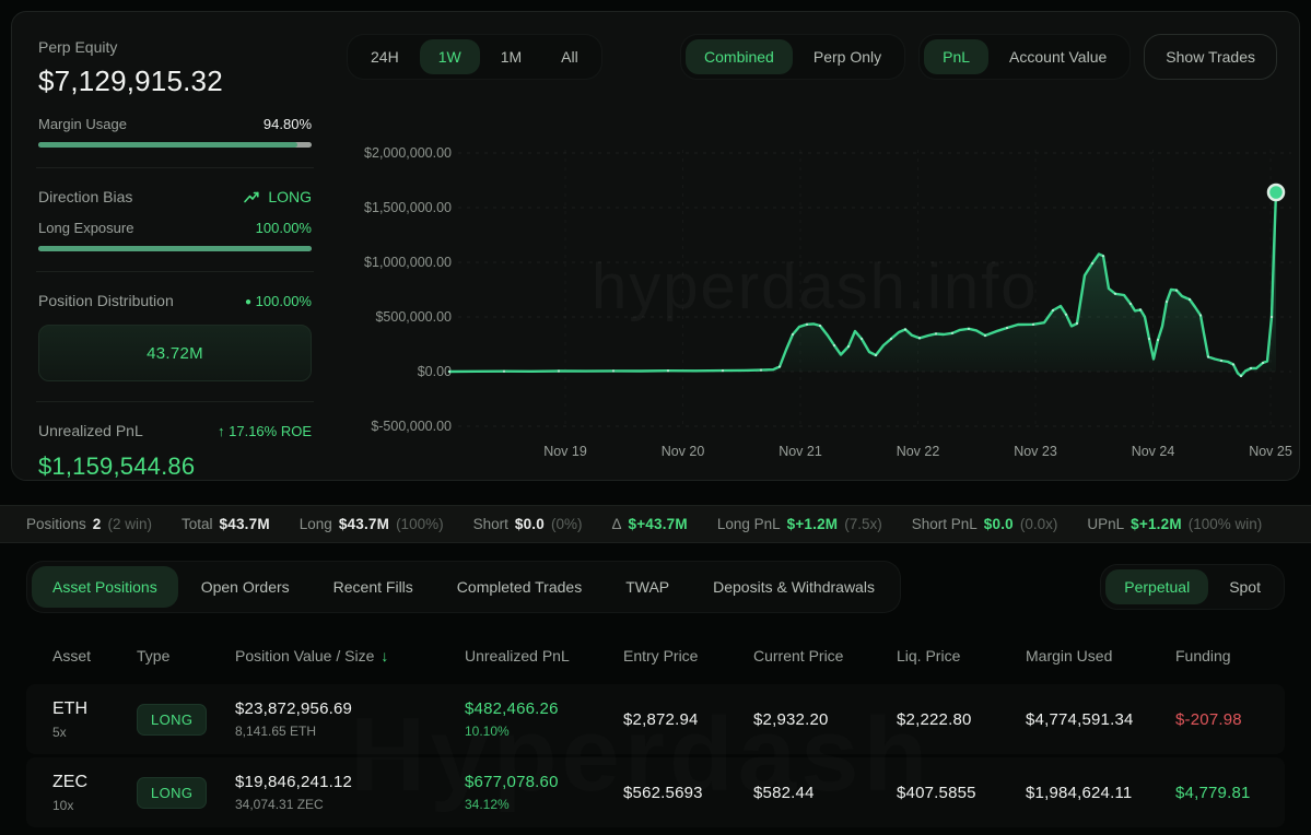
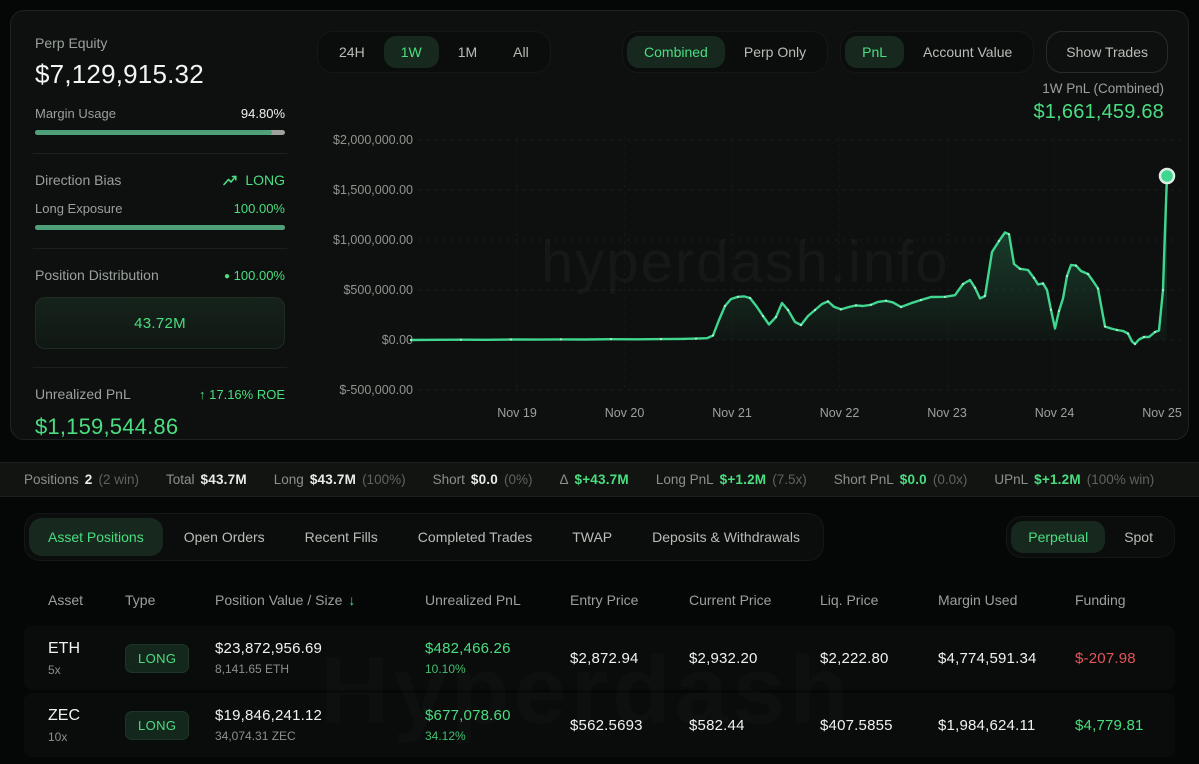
  Perp Equity
  $7,129,915.32
  Margin Usage
  94.80%
  Direction Bias
  LONG
  Long Exposure
  100.00%
  Position Distribution
  ● 100.00%
  43.72M
  Unrealized PnL
  ↑ 17.16% ROE
  $1,159,544.86
  24H
  1W
  1M
  All
  Combined
  Perp Only
  PnL
  Account Value
  Show Trades
+ 1W PnL (Combined)
+ $1,661,459.68
  hyperdash.info
  $2,000,000.00
  $1,500,000.00
  $1,000,000.00
  $500,000.00
  $0.00
  $-500,000.00
  Nov 19
  Nov 20
  Nov 21
  Nov 22
  Nov 23
  Nov 24
  Nov 25
  Positions
  2
  (2 win)
  Total
  $43.7M
  Long
  $43.7M
  (100%)
  Short
  $0.0
  (0%)
  Δ
  $+43.7M
  Long PnL
  $+1.2M
  (7.5x)
  Short PnL
  $0.0
  (0.0x)
  UPnL
  $+1.2M
  (100% win)
  Asset Positions
  Open Orders
  Recent Fills
  Completed Trades
  TWAP
  Deposits & Withdrawals
  Perpetual
  Spot
  Hyperdash
  Asset
  Type
  Position Value / Size
  ↓
  Unrealized PnL
  Entry Price
  Current Price
  Liq. Price
  Margin Used
  Funding
  ETH
  5x
  LONG
  $23,872,956.69
  8,141.65 ETH
  $482,466.26
  10.10%
  $2,872.94
  $2,932.20
  $2,222.80
  $4,774,591.34
  $-207.98
  ZEC
  10x
  LONG
  $19,846,241.12
  34,074.31 ZEC
  $677,078.60
  34.12%
  $562.5693
  $582.44
  $407.5855
  $1,984,624.11
  $4,779.81
